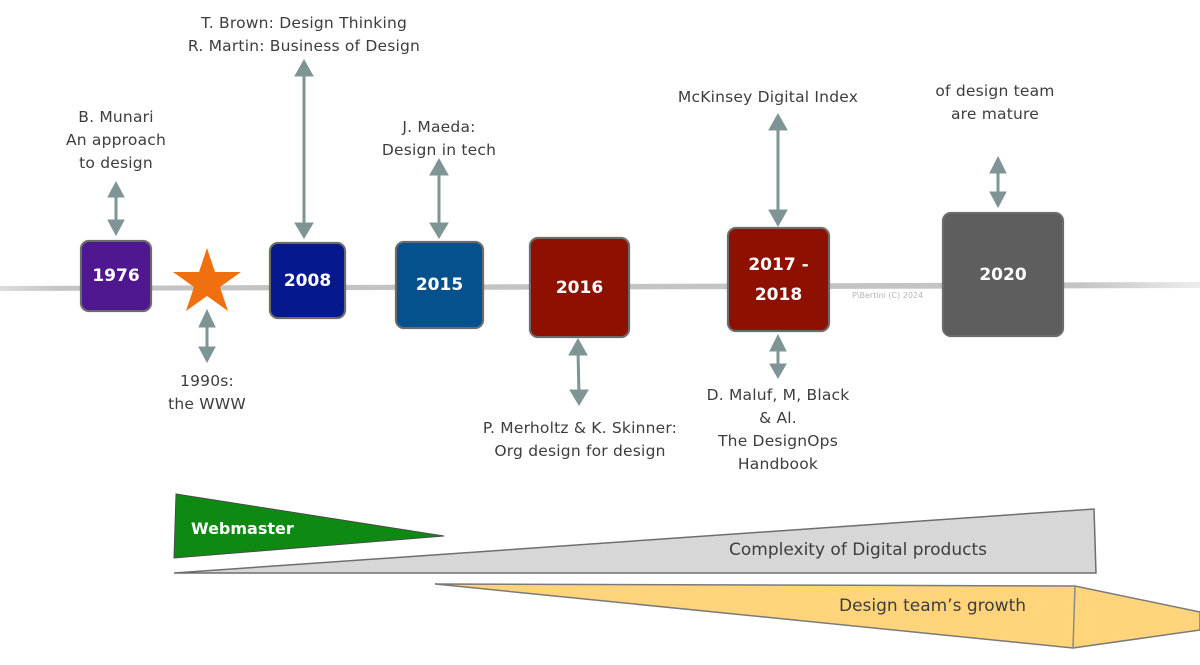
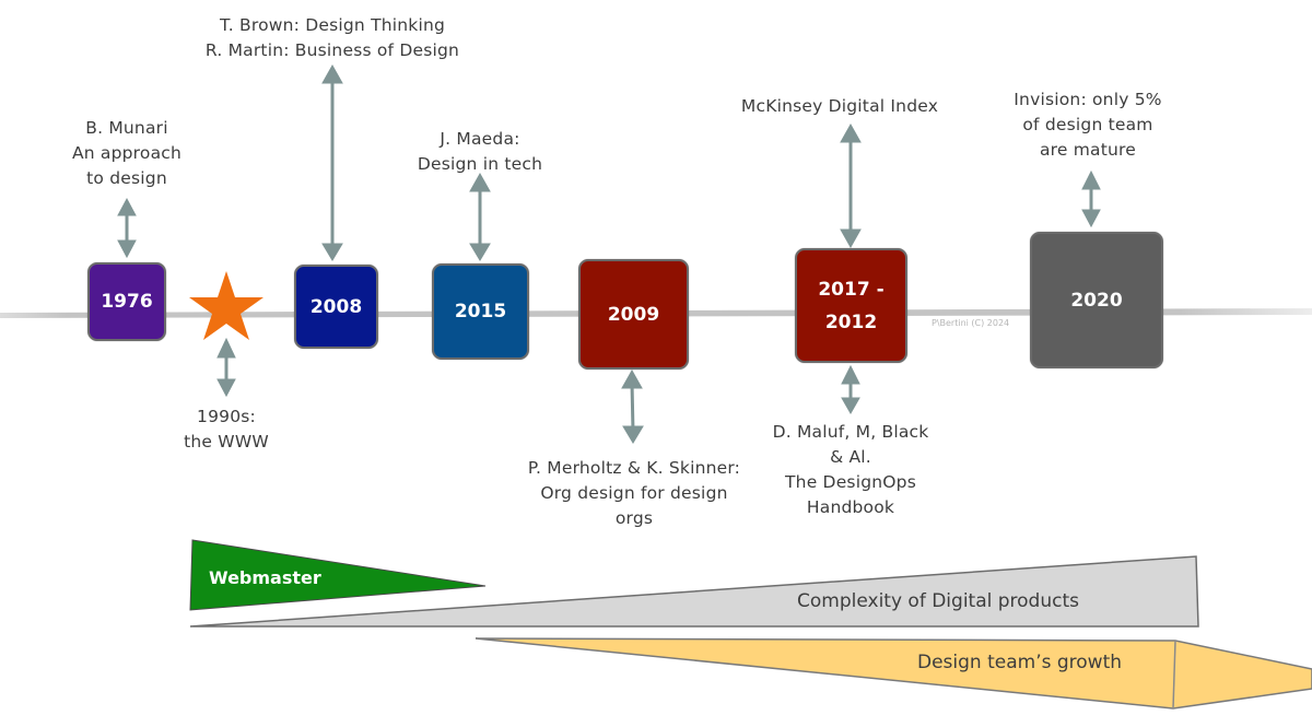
  1976
  2008
  2015
- 2016
+ 2009
  2017 -
- 2018
+ 2012
  2020
  B. Munari
  An approach
  to design
  T. Brown: Design Thinking
  R. Martin: Business of Design
  J. Maeda:
  Design in tech
  McKinsey Digital Index
+ Invision: only 5%
  of design team
  are mature
  1990s:
  the WWW
  P. Merholtz & K. Skinner:
  Org design for design
+ orgs
  D. Maluf, M, Black
  & Al.
  The DesignOps
  Handbook
  P\Bertini (C) 2024
  Webmaster
  Complexity of Digital products
  Design team’s growth
